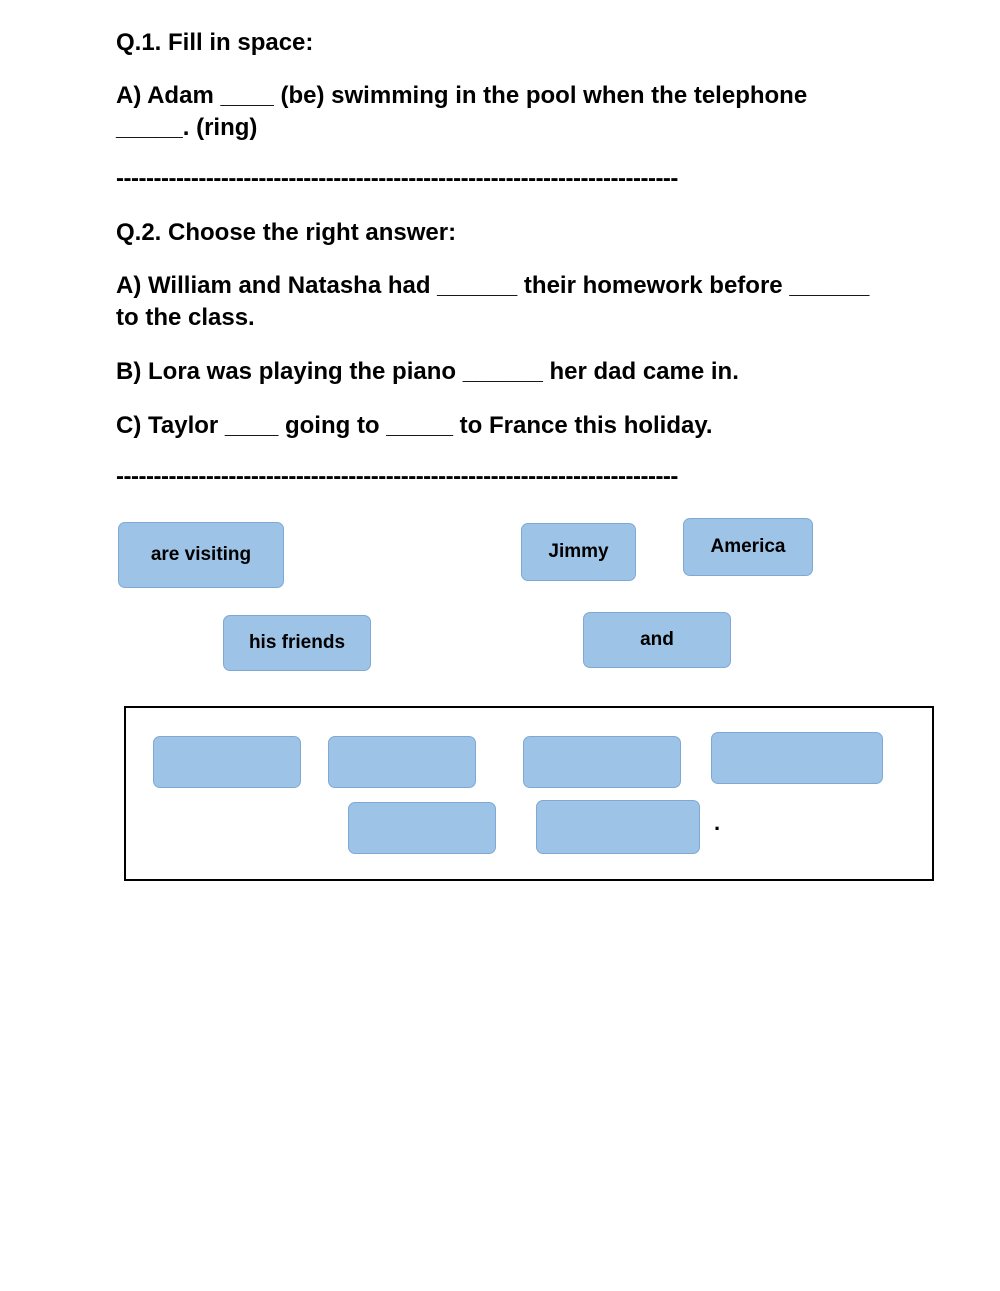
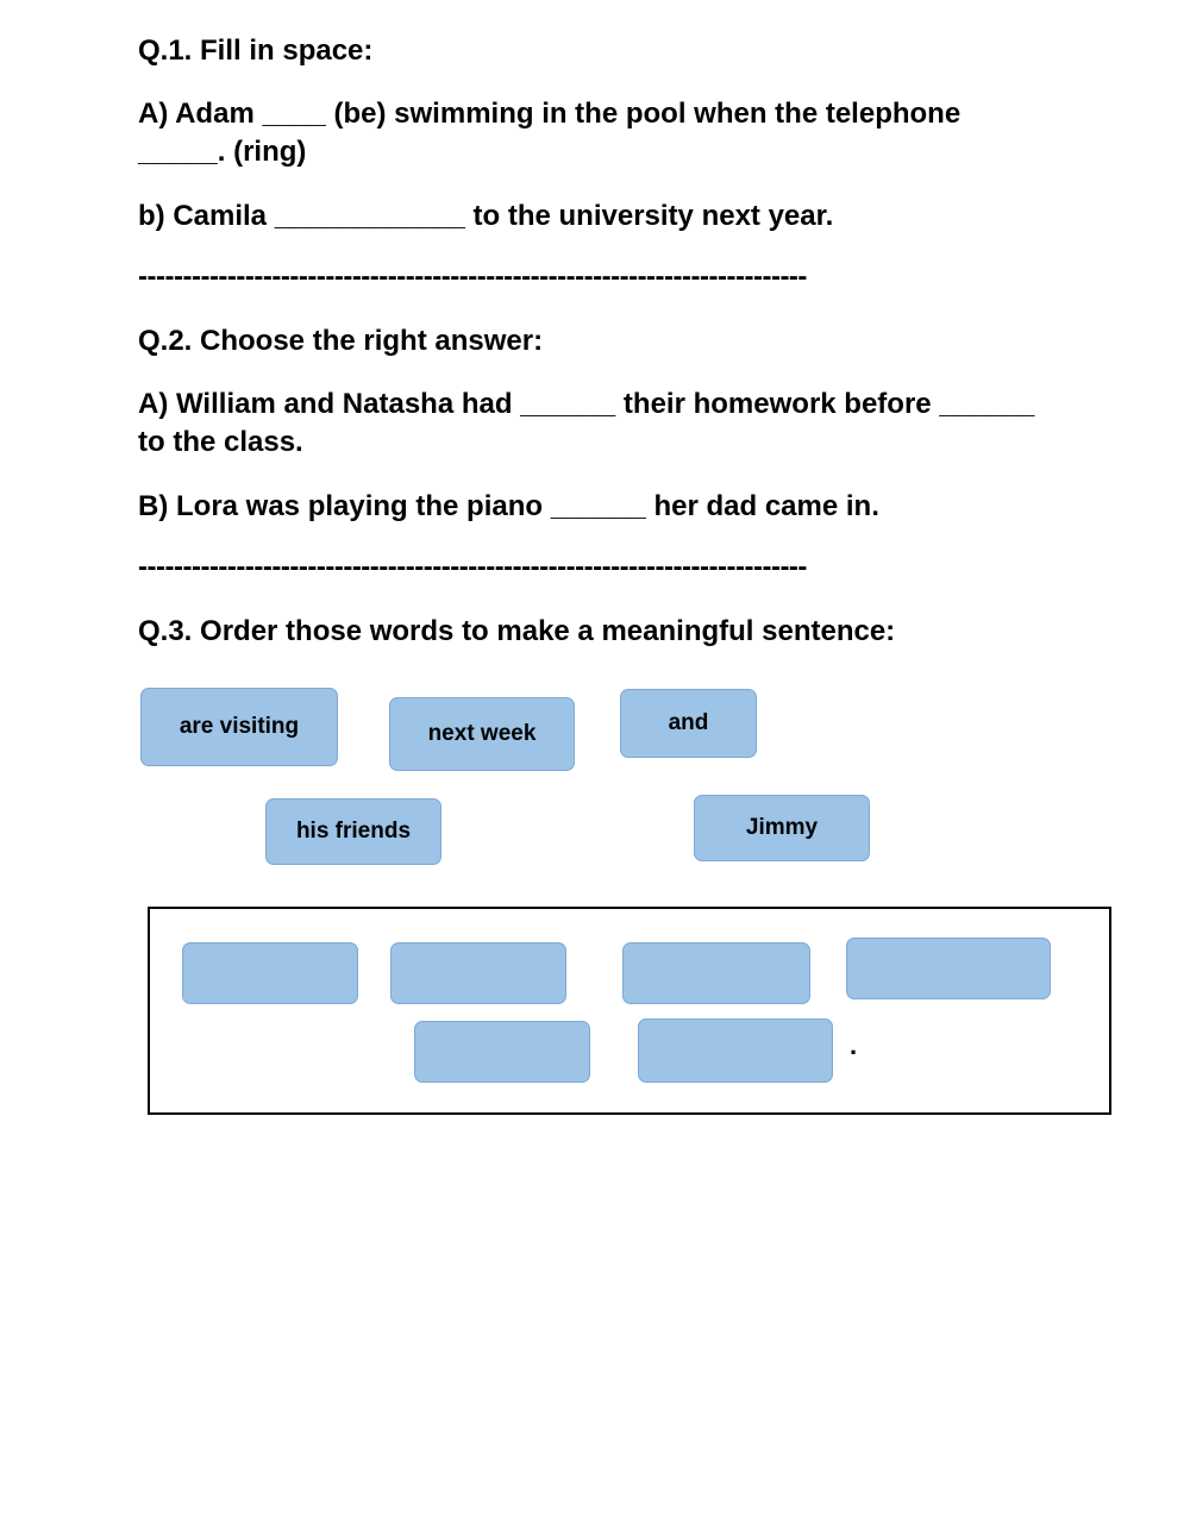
  Q.1. Fill in space:
  A) Adam ____ (be) swimming in the pool when the telephone _____. (ring)
+ b) Camila ____________ to the university next year.
  ---------------------------------------------------------------------------
  Q.2. Choose the right answer:
  A) William and Natasha had ______ their homework before ______ to the class.
  B) Lora was playing the piano ______ her dad came in.
- C) Taylor ____ going to _____ to France this holiday.
  ---------------------------------------------------------------------------
+ Q.3. Order those words to make a meaningful sentence:
  are visiting
+ next week
- Jimmy
+ and
- America
  his friends
- and
+ Jimmy
  .
